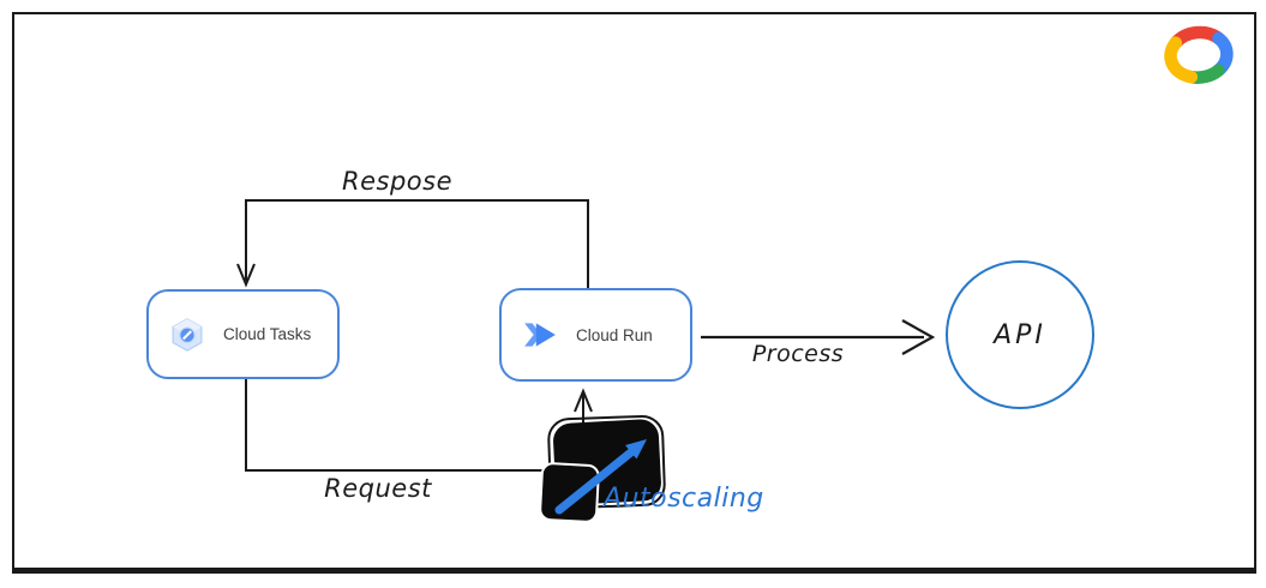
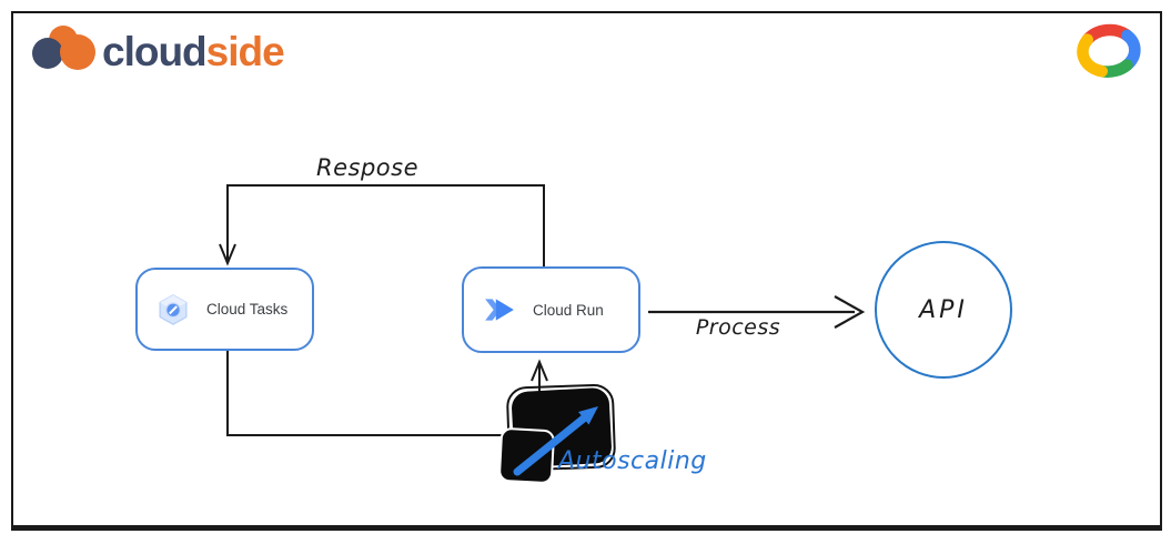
+ cloudside
  Cloud Tasks
  Cloud Run
  API
  Respose
- Request
  Process
  Autoscaling
